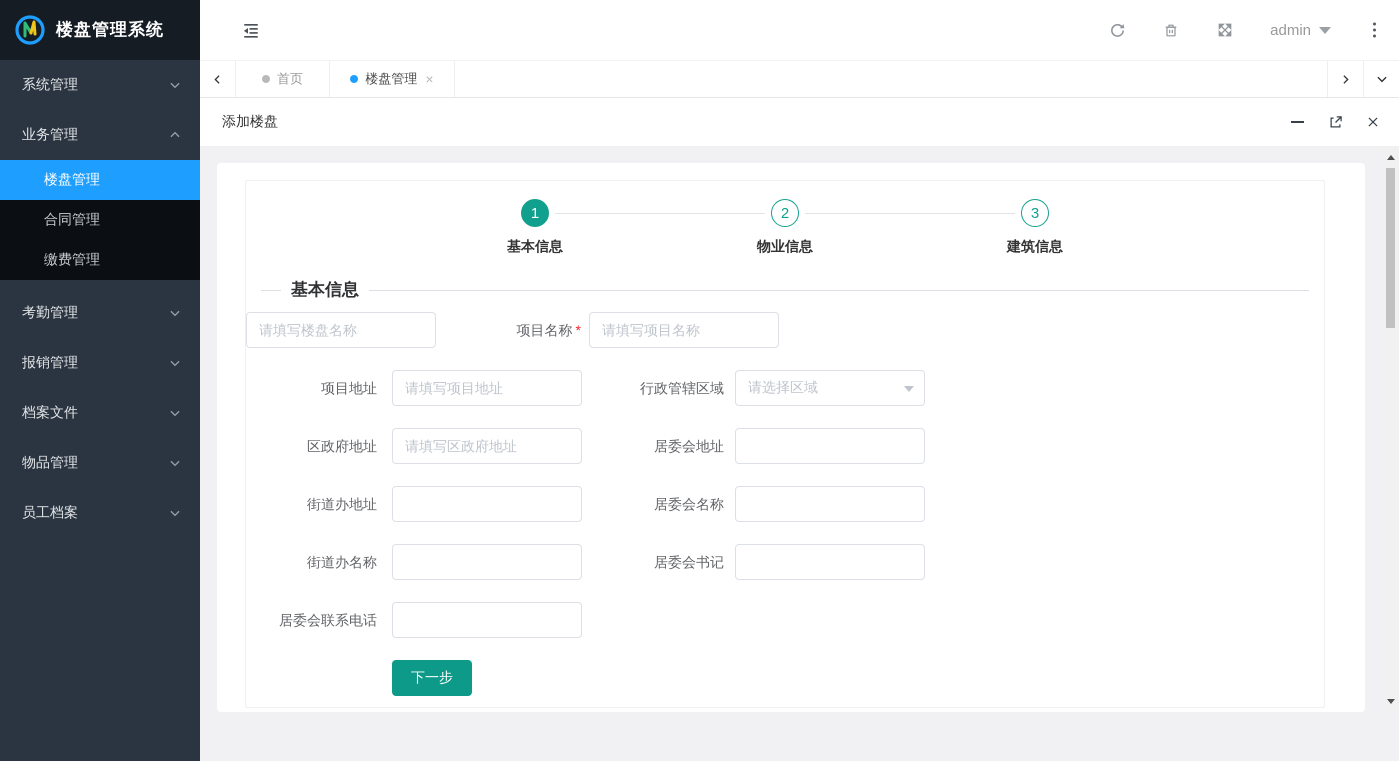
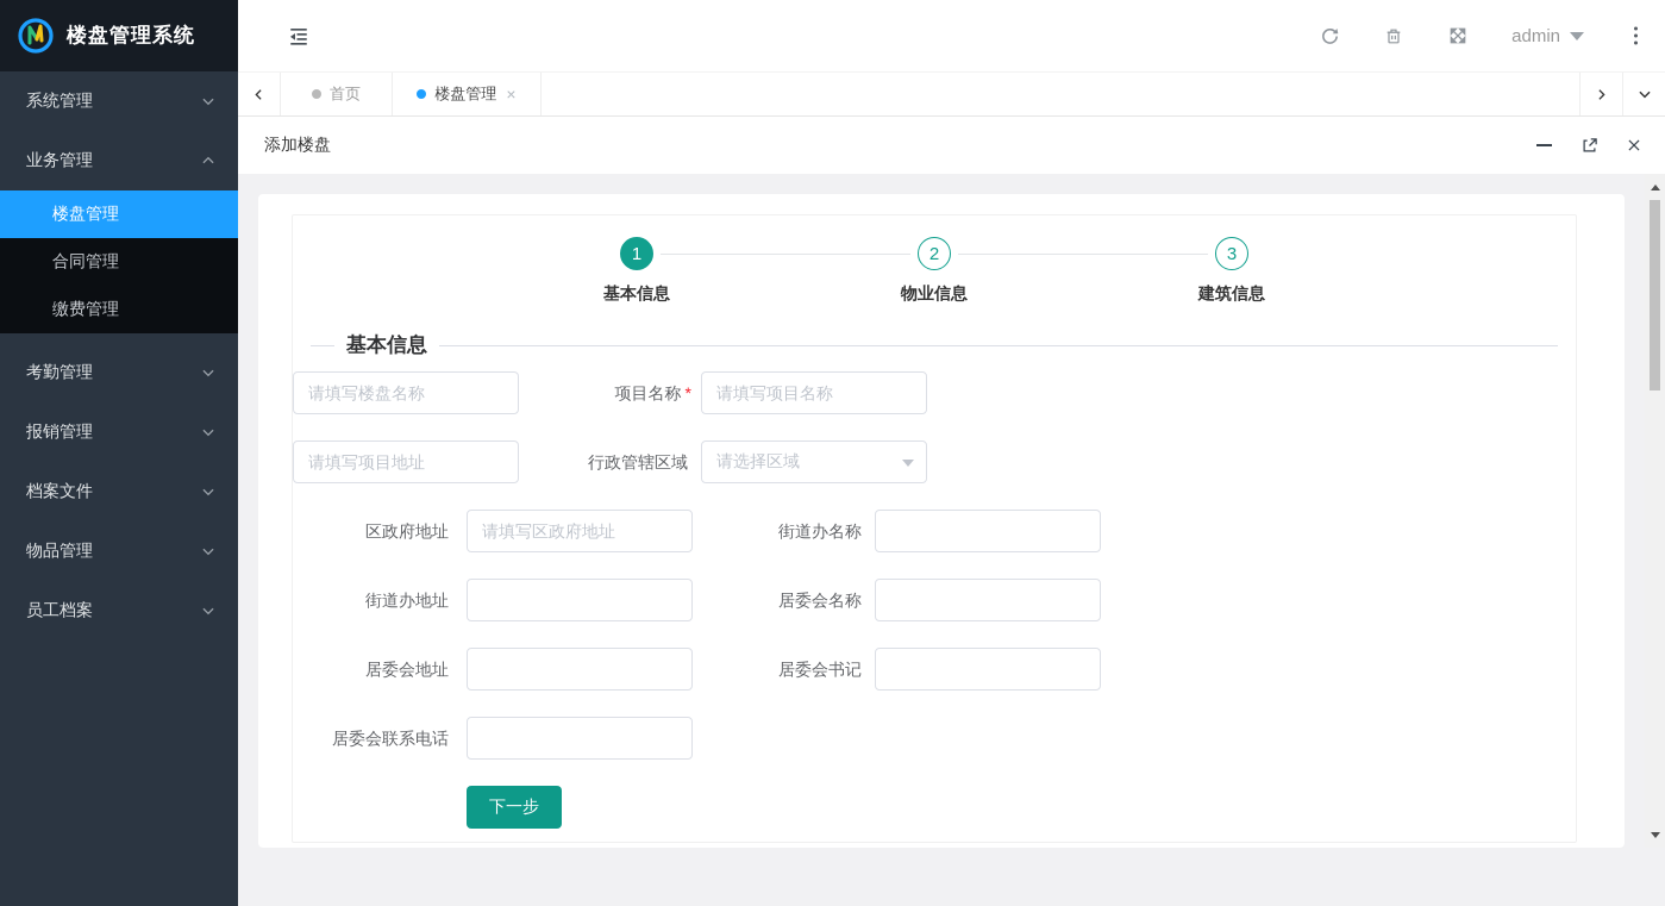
  楼盘管理系统
  系统管理
  业务管理
  楼盘管理
  合同管理
  缴费管理
  考勤管理
  报销管理
  档案文件
  物品管理
  员工档案
  admin
  首页
  楼盘管理
  ×
  添加楼盘
  1
  基本信息
  2
  物业信息
  3
  建筑信息
  基本信息
  请填写楼盘名称
  项目名称 *
  请填写项目名称
- 项目地址
  请填写项目地址
  行政管辖区域
  请选择区域
  区政府地址
  请填写区政府地址
- 居委会地址
+ 街道办名称
  街道办地址
  居委会名称
- 街道办名称
+ 居委会地址
  居委会书记
  居委会联系电话
  下一步
